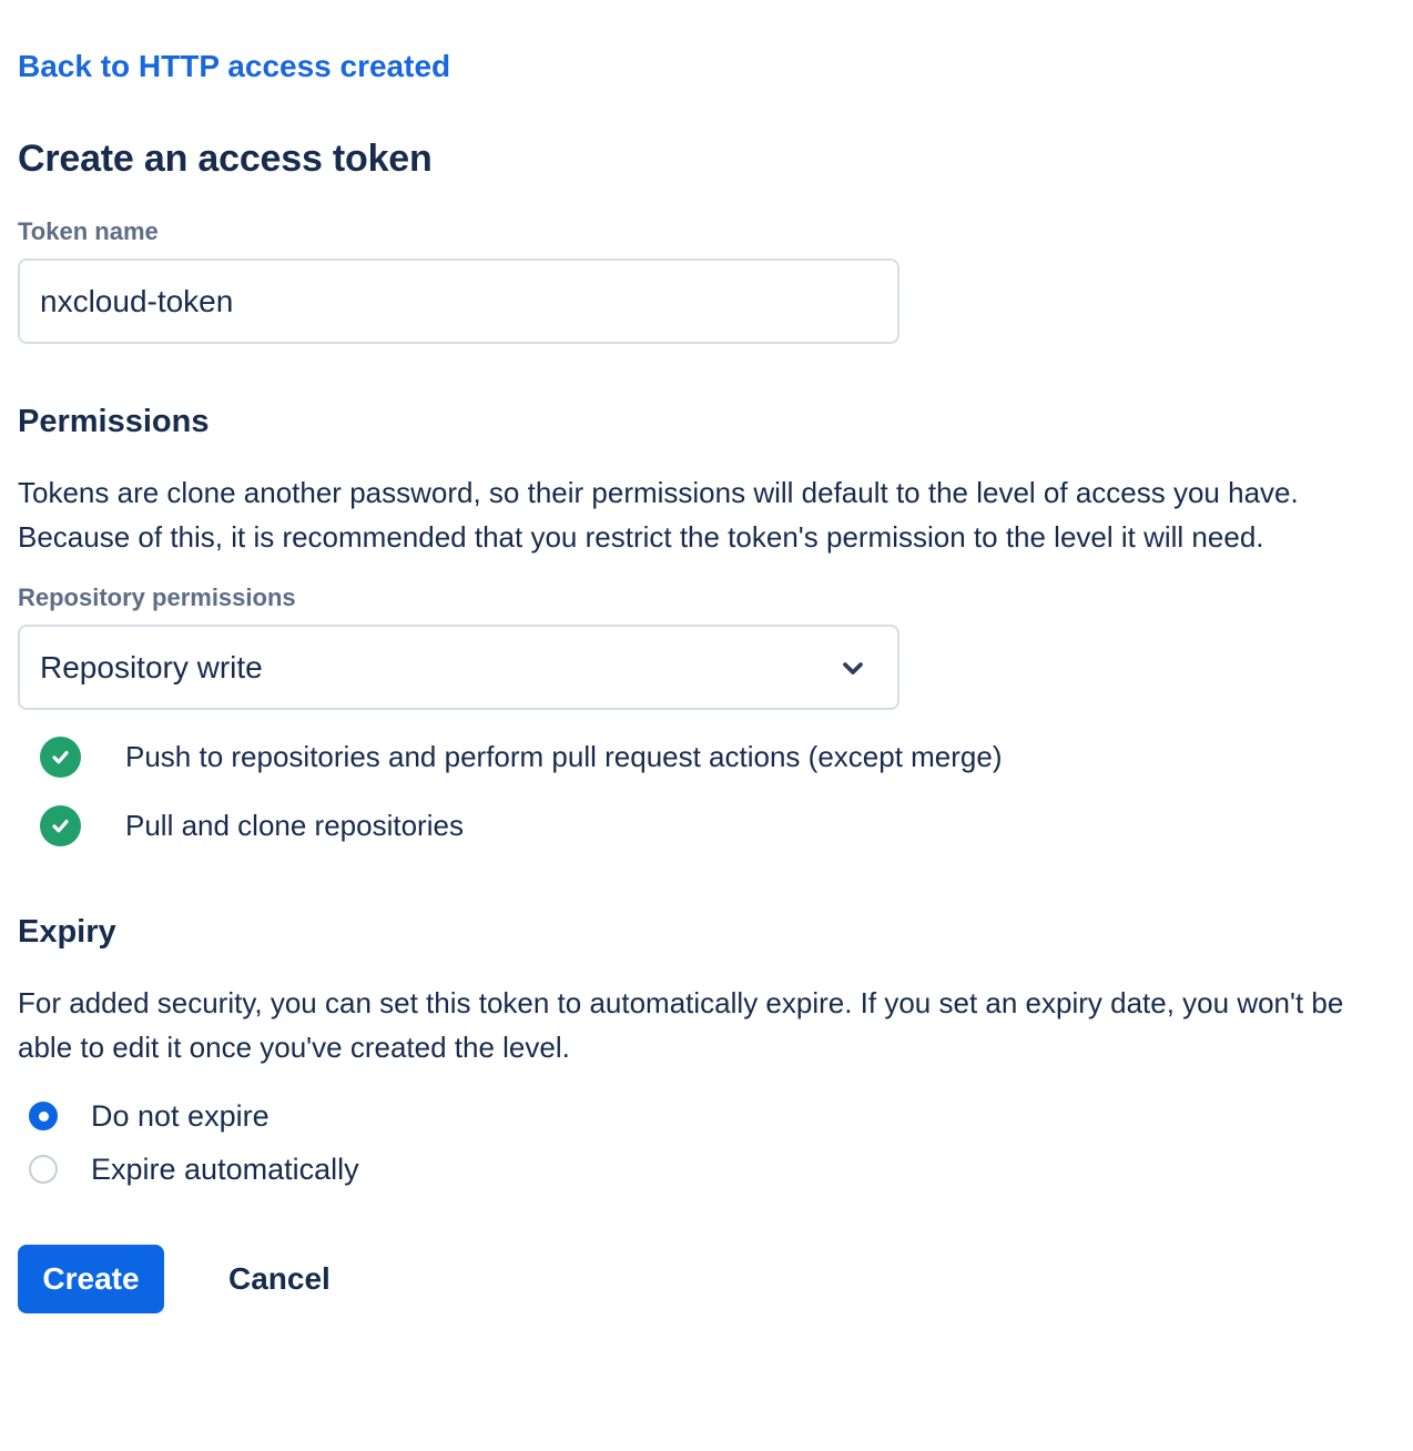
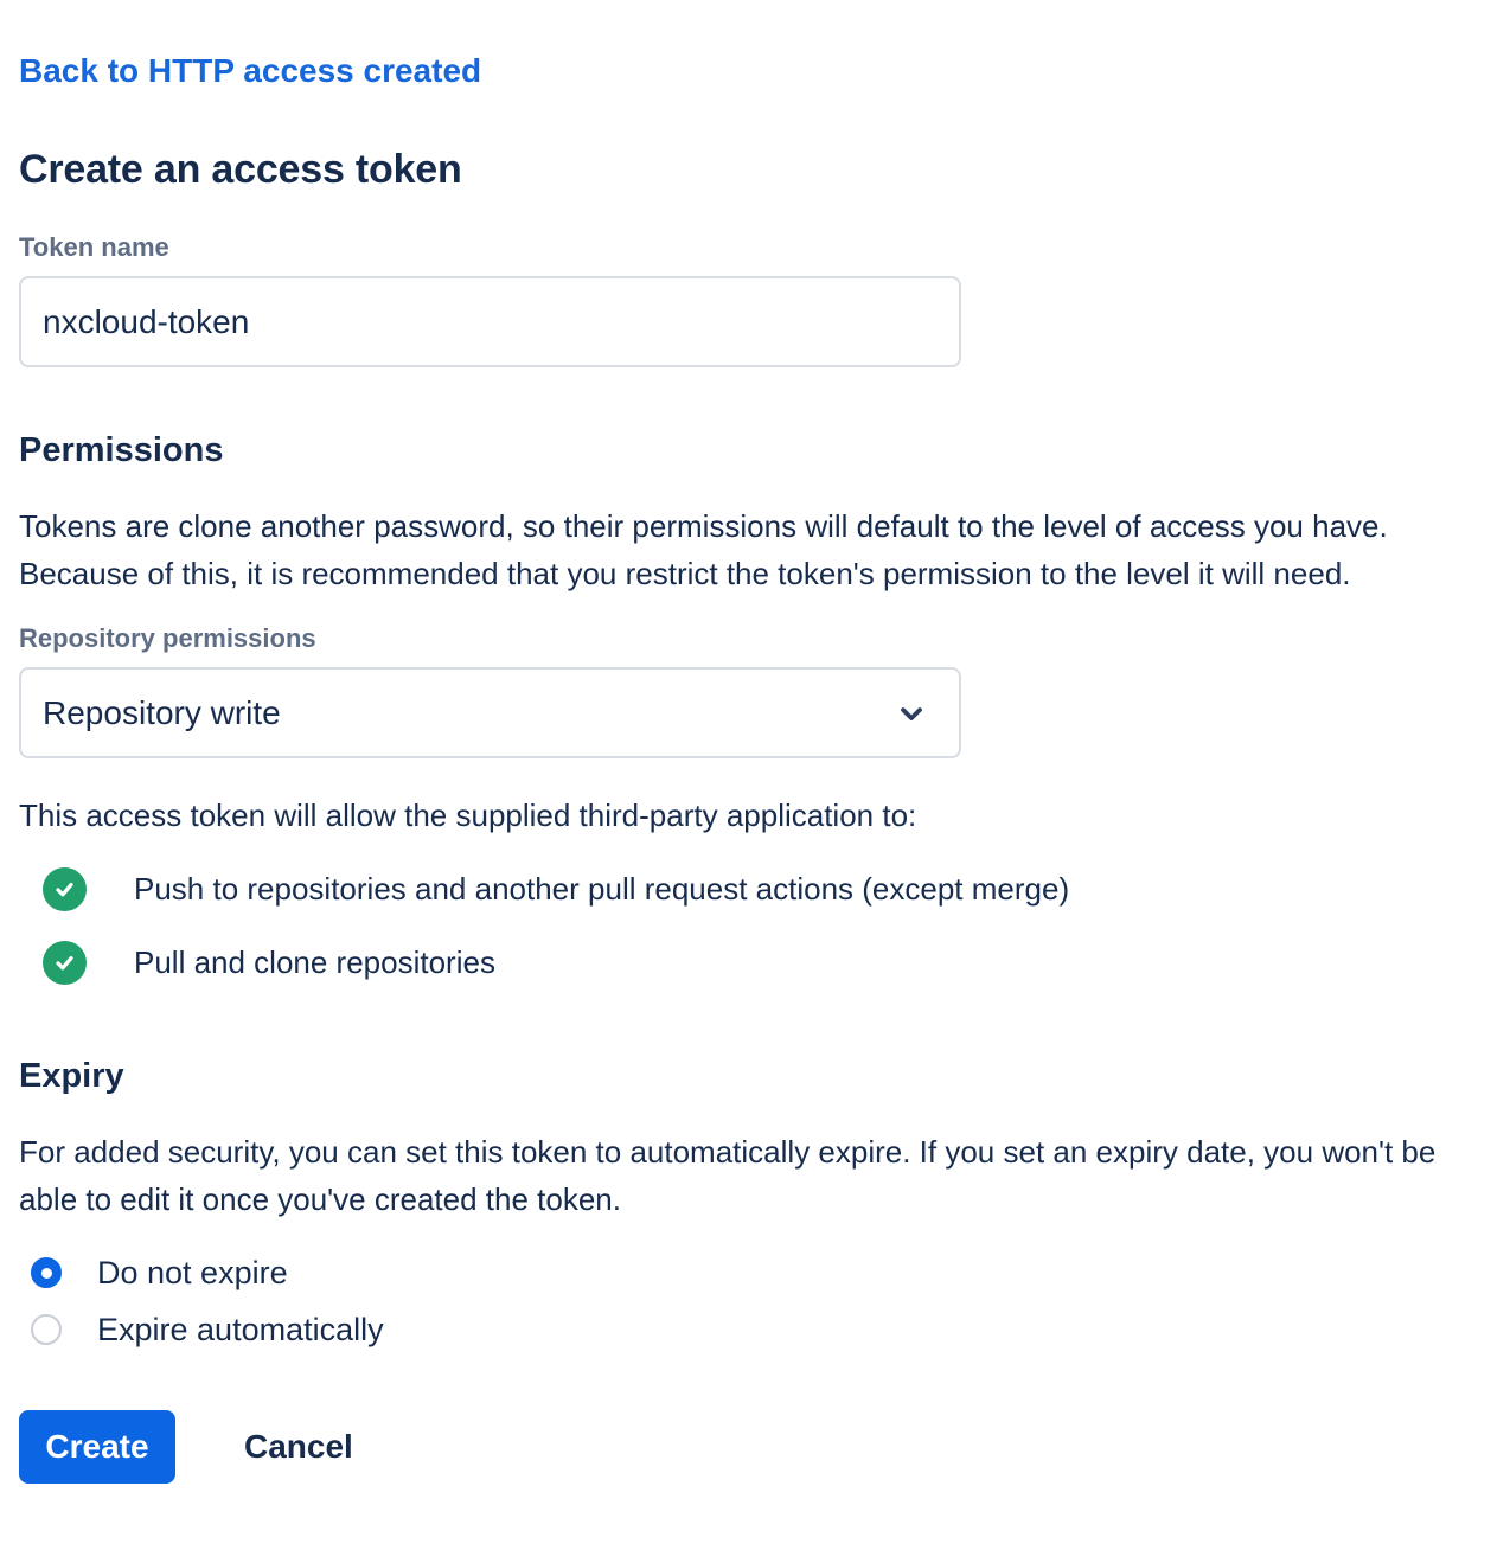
  Back to HTTP access created
  Create an access token
  Token name
  nxcloud-token
  Permissions
  Tokens are clone another password, so their permissions will default to the level of access you have. Because of this, it is recommended that you restrict the token's permission to the level it will need.
  Repository permissions
  Repository write
+ This access token will allow the supplied third-party application to:
- Push to repositories and perform pull request actions (except merge)
+ Push to repositories and another pull request actions (except merge)
  Pull and clone repositories
  Expiry
- For added security, you can set this token to automatically expire. If you set an expiry date, you won't be able to edit it once you've created the level.
+ For added security, you can set this token to automatically expire. If you set an expiry date, you won't be able to edit it once you've created the token.
  Do not expire
  Expire automatically
  Create
  Cancel
